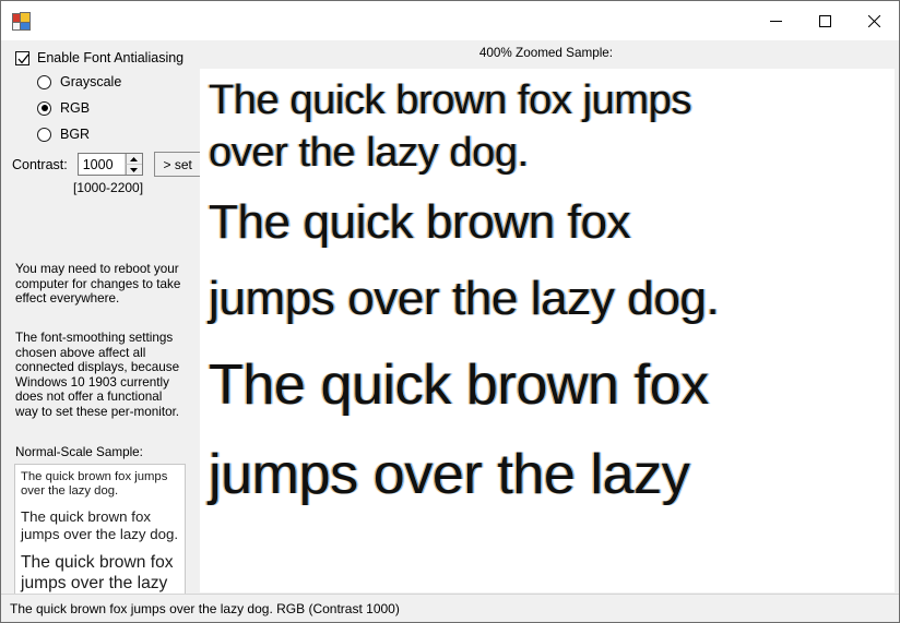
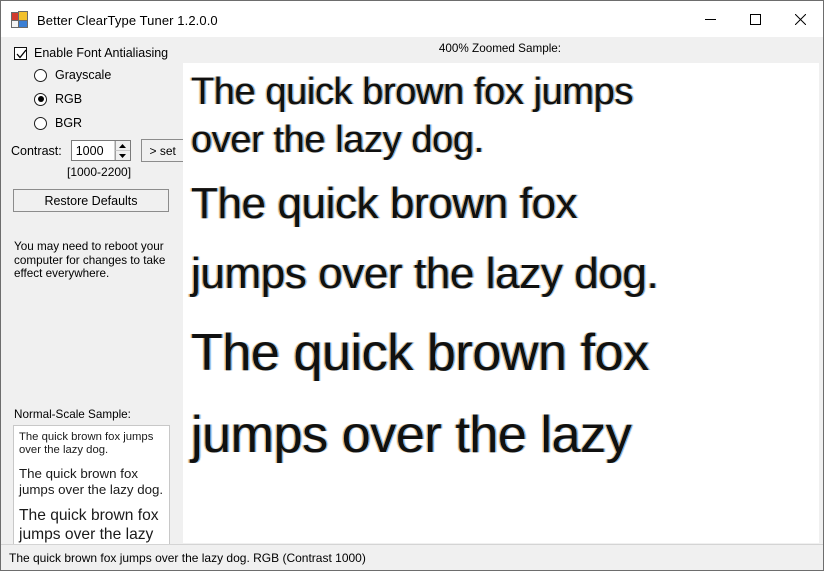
+ Better ClearType Tuner 1.2.0.0
  Enable Font Antialiasing
  Grayscale
  RGB
  BGR
  Contrast:
  1000
  > set
  [1000-2200]
+ Restore Defaults
  You may need to reboot your computer for changes to take effect everywhere.
- The font-smoothing settings chosen above affect all connected displays, because Windows 10 1903 currently does not offer a functional way to set these per-monitor.
  Normal-Scale Sample:
  The quick brown fox jumps over the lazy dog.
  The quick brown fox jumps over the lazy dog.
  The quick brown fox jumps over the lazy
  400% Zoomed Sample:
  The quick brown fox jumps
  over the lazy dog.
  The quick brown fox
  jumps over the lazy dog.
  The quick brown fox
  jumps over the lazy
  The quick brown fox jumps over the lazy dog. RGB (Contrast 1000)
